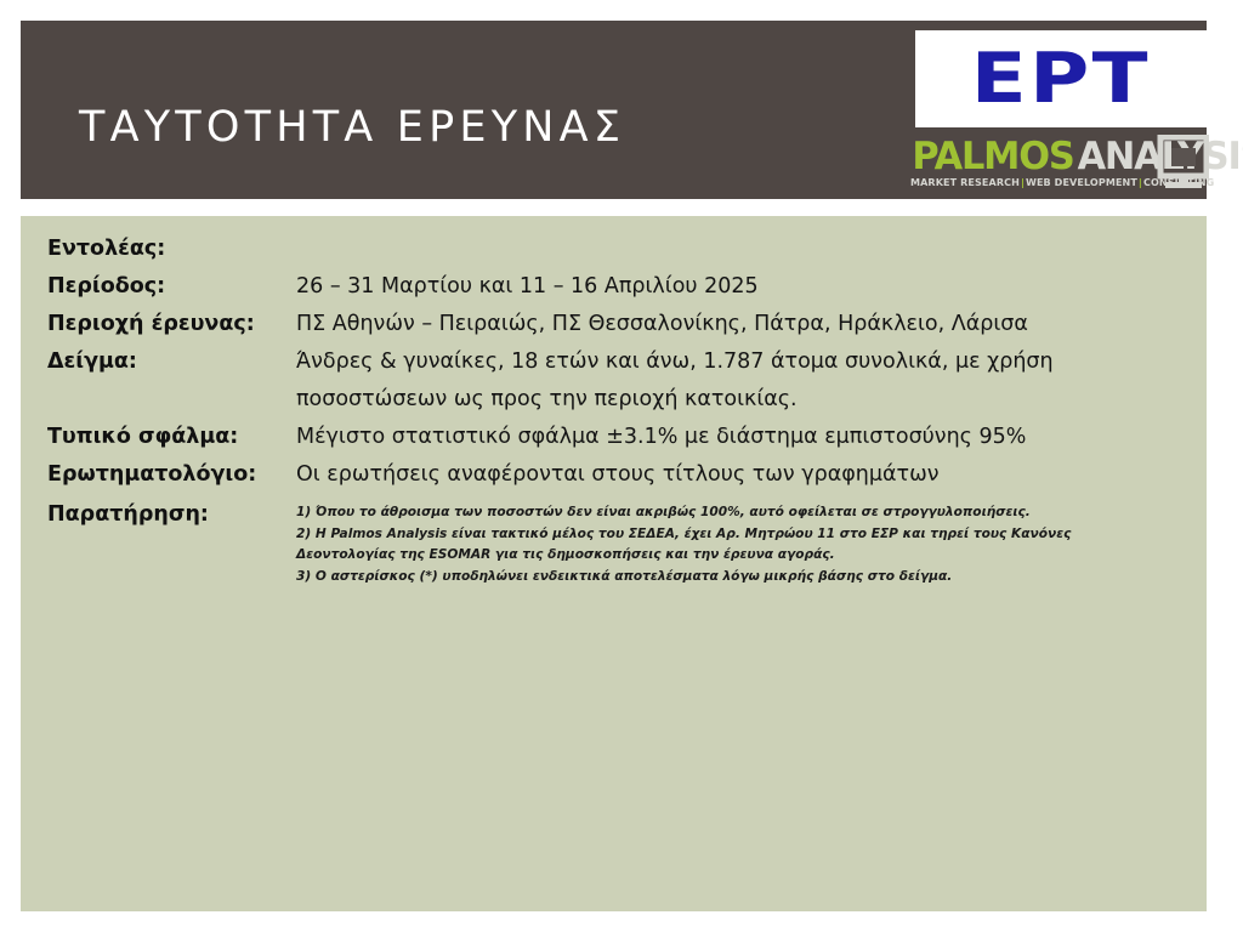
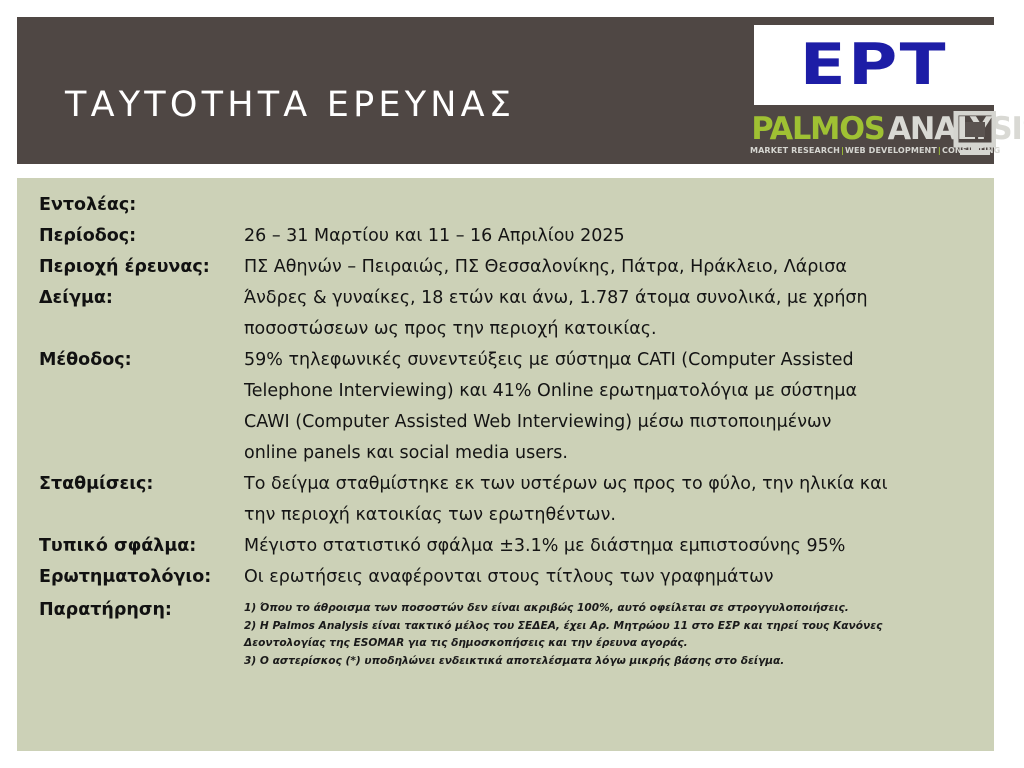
  ΤΑΥΤΟΤΗΤΑ ΕΡΕΥΝΑΣ
  ΕΡΤ
  PALMOS
  ANALSI
  MARKET RESEARCH|WEB DEVELOPMENT|CONSULTING
  Εντολέας:
  Περίοδος:
  26 – 31 Μαρτίου και 11 – 16 Απριλίου 2025
  Περιοχή έρευνας:
  ΠΣ Αθηνών – Πειραιώς, ΠΣ Θεσσαλονίκης, Πάτρα, Ηράκλειο, Λάρισα
  Δείγμα:
  Άνδρες & γυναίκες, 18 ετών και άνω, 1.787 άτομα συνολικά, με χρήση
  ποσοστώσεων ως προς την περιοχή κατοικίας.
+ Μέθοδος:
+ 59% τηλεφωνικές συνεντεύξεις με σύστημα CATI (Computer Assisted
+ Telephone Interviewing) και 41% Online ερωτηματολόγια με σύστημα
+ CAWI (Computer Assisted Web Interviewing) μέσω πιστοποιημένων
+ online panels και social media users.
+ Σταθμίσεις:
+ Το δείγμα σταθμίστηκε εκ των υστέρων ως προς το φύλο, την ηλικία και
+ την περιοχή κατοικίας των ερωτηθέντων.
  Τυπικό σφάλμα:
  Μέγιστο στατιστικό σφάλμα ±3.1% με διάστημα εμπιστοσύνης 95%
  Ερωτηματολόγιο:
  Οι ερωτήσεις αναφέρονται στους τίτλους των γραφημάτων
  Παρατήρηση:
  1) Όπου το άθροισμα των ποσοστών δεν είναι ακριβώς 100%, αυτό οφείλεται σε στρογγυλοποιήσεις.
  2) Η Palmos Analysis είναι τακτικό μέλος του ΣΕΔΕΑ, έχει Αρ. Μητρώου 11 στο ΕΣΡ και τηρεί τους Κανόνες Δεοντολογίας της ESOMAR για τις δημοσκοπήσεις και την έρευνα αγοράς.
  3) Ο αστερίσκος (*) υποδηλώνει ενδεικτικά αποτελέσματα λόγω μικρής βάσης στο δείγμα.
